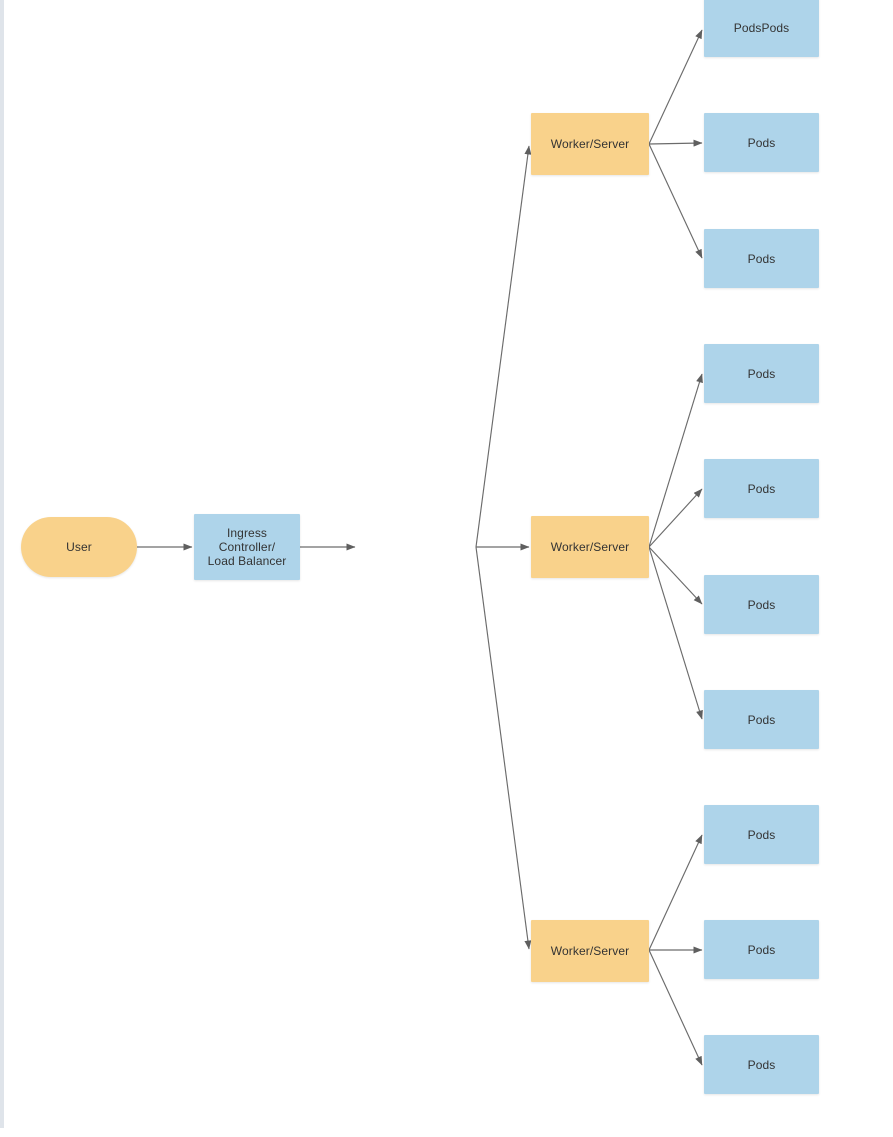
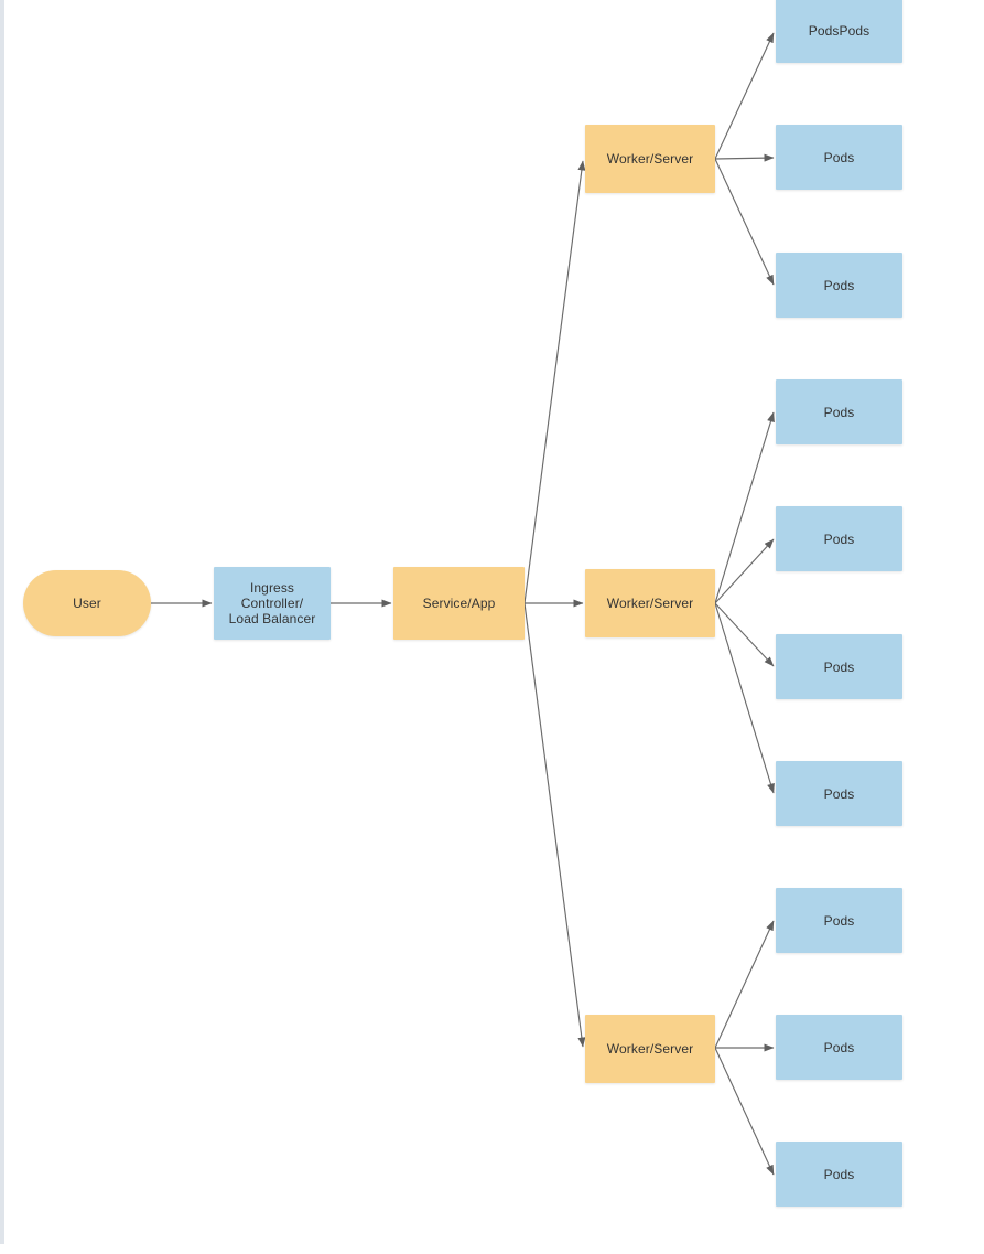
  User
  Ingress Controller/
  Load Balancer
+ Service/App
  Worker/Server
  Worker/Server
  Worker/Server
  PodsPods
  Pods
  Pods
  Pods
  Pods
  Pods
  Pods
  Pods
  Pods
  Pods
